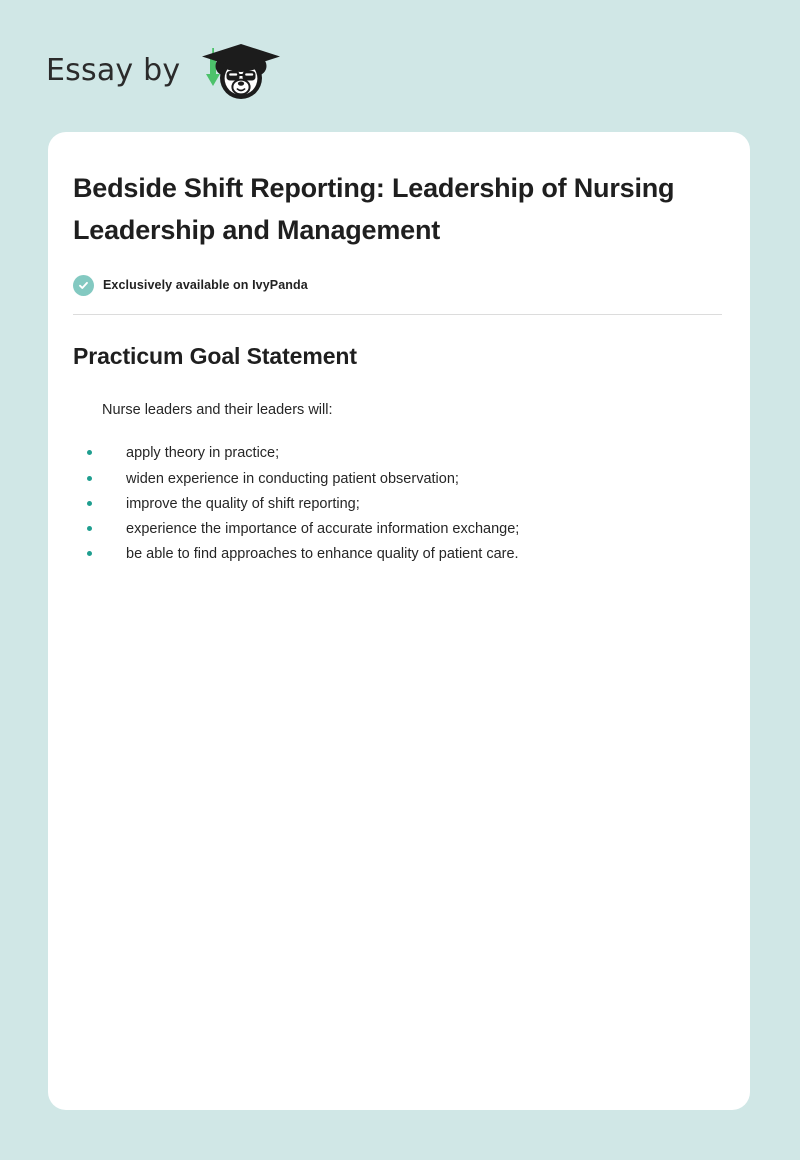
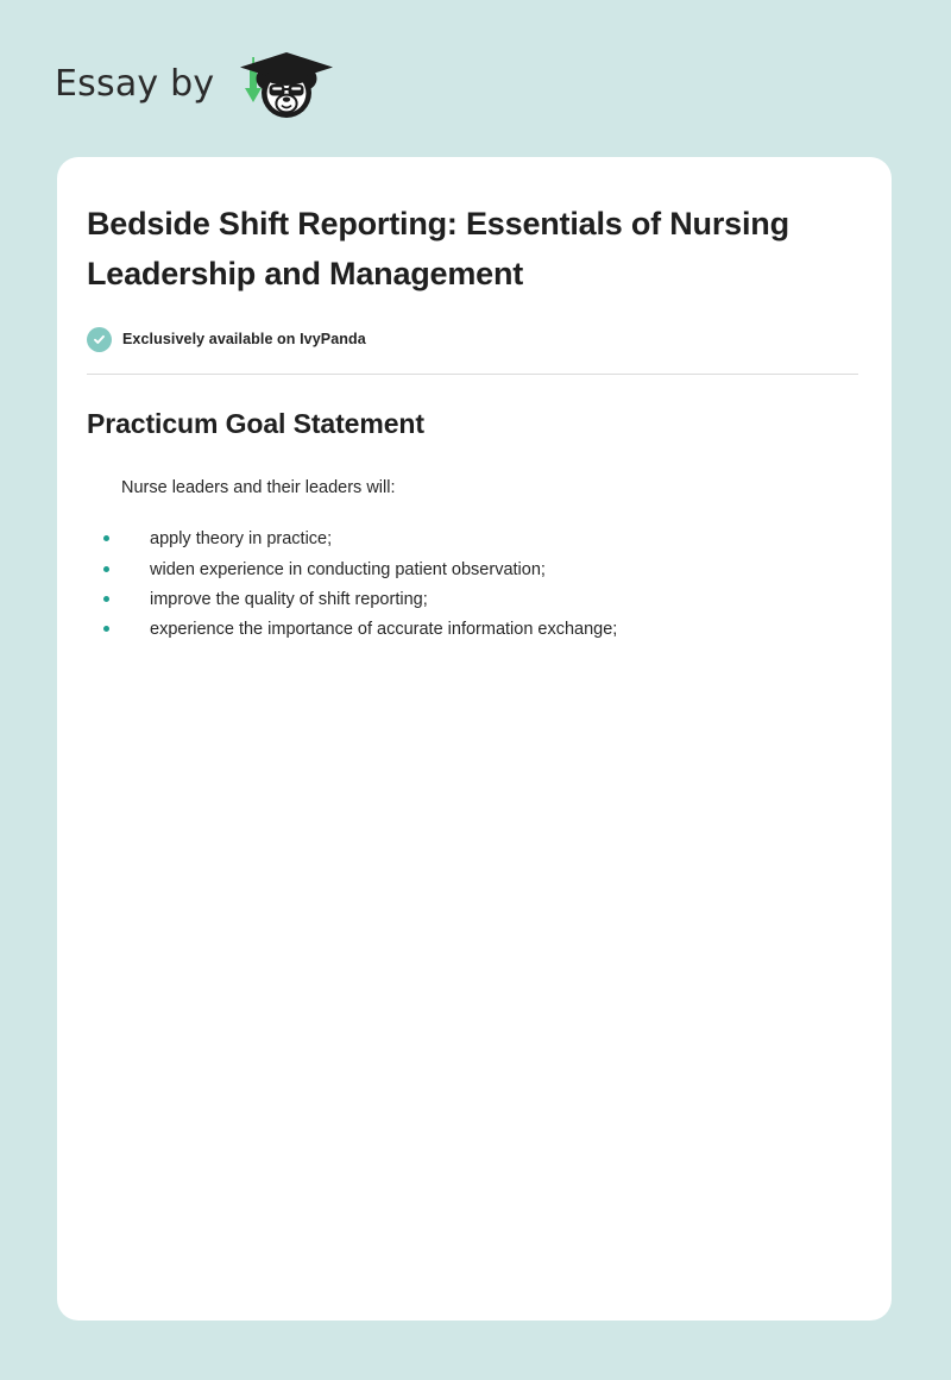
  Essay by
- Bedside Shift Reporting: Leadership of Nursing Leadership and Management
+ Bedside Shift Reporting: Essentials of Nursing Leadership and Management
  Exclusively available on IvyPanda
  Practicum Goal Statement
  Nurse leaders and their leaders will:
  apply theory in practice;
  widen experience in conducting patient observation;
  improve the quality of shift reporting;
  experience the importance of accurate information exchange;
- be able to find approaches to enhance quality of patient care.
